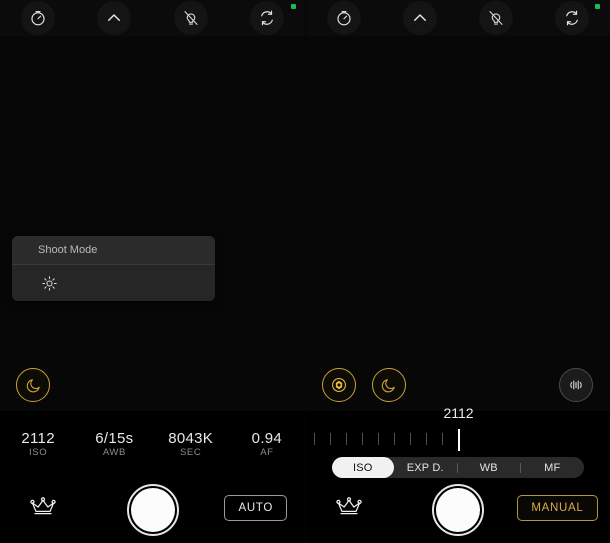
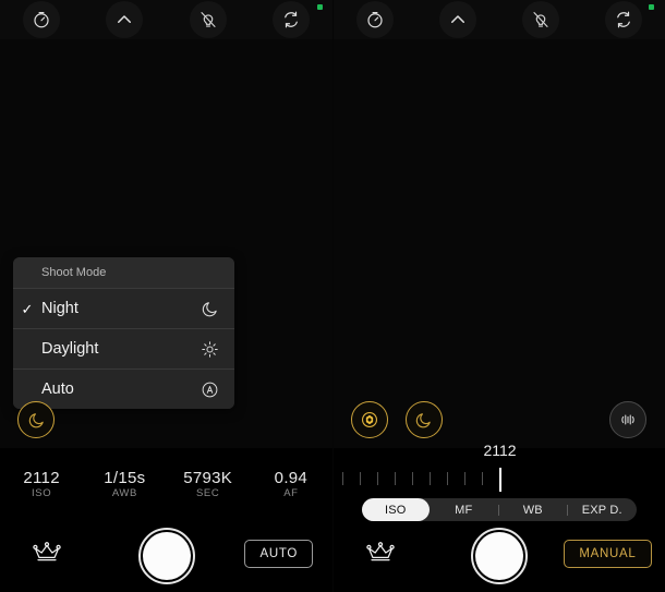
  Shoot Mode
+ ✓
+ Night
+ Daylight
+ Auto
  2112
  ISO
- 6/15s
+ 1/15s
  AWB
- 8043K
+ 5793K
  SEC
  0.94
  AF
  AUTO
  2112
  ISO
- EXP D.
+ MF
  WB
- MF
+ EXP D.
  MANUAL
